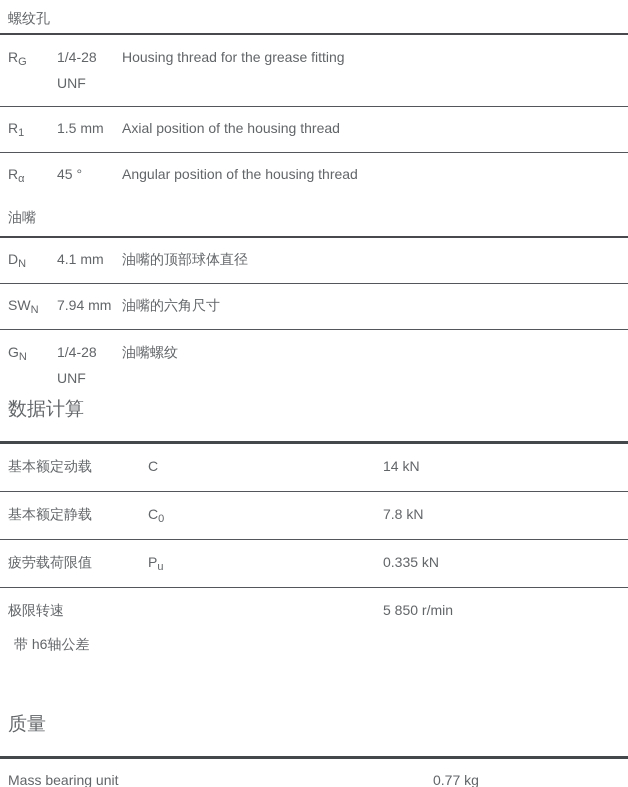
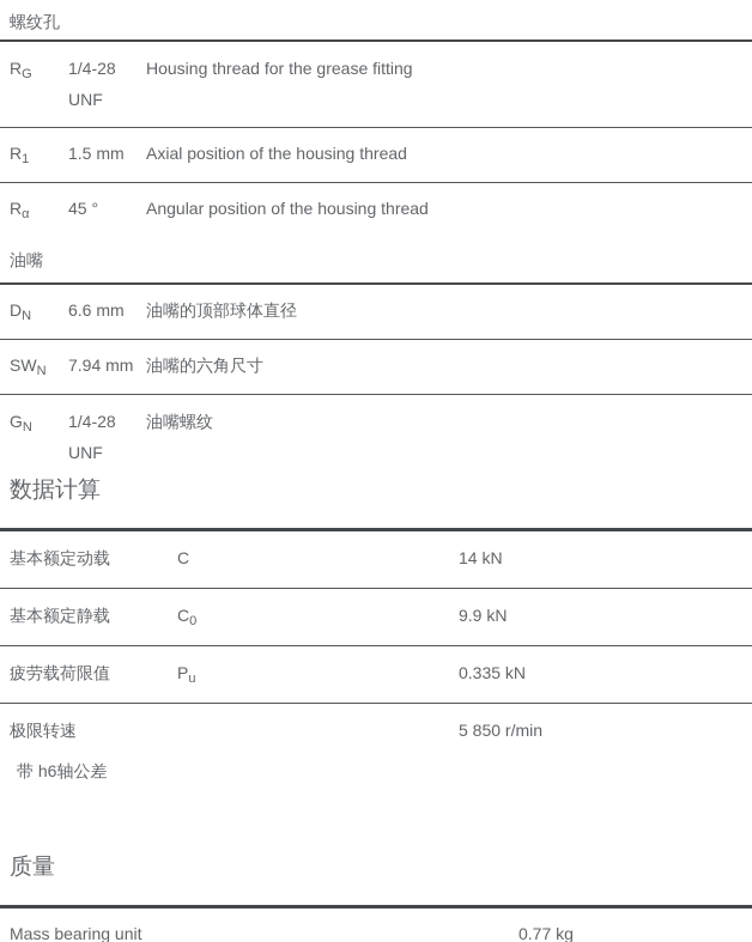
  螺纹孔
  RG
  1/4-28 UNF
  Housing thread for the grease fitting
  R1
  1.5 mm
  Axial position of the housing thread
  Rα
  45 °
  Angular position of the housing thread
  油嘴
  DN
- 4.1 mm
+ 6.6 mm
  油嘴的顶部球体直径
  SWN
  7.94 mm
  油嘴的六角尺寸
  GN
  1/4-28 UNF
  油嘴螺纹
  数据计算
  基本额定动载
  C
  14 kN
  基本额定静载
  C0
- 7.8 kN
+ 9.9 kN
  疲劳载荷限值
  Pu
  0.335 kN
  极限转速
  带 h6轴公差
  5 850 r/min
  质量
  Mass bearing unit
  0.77 kg
